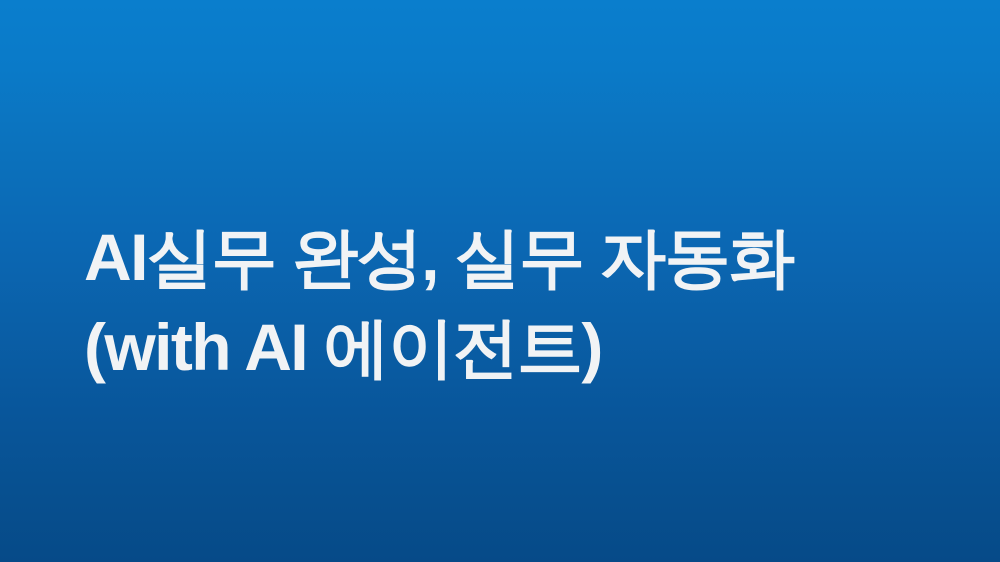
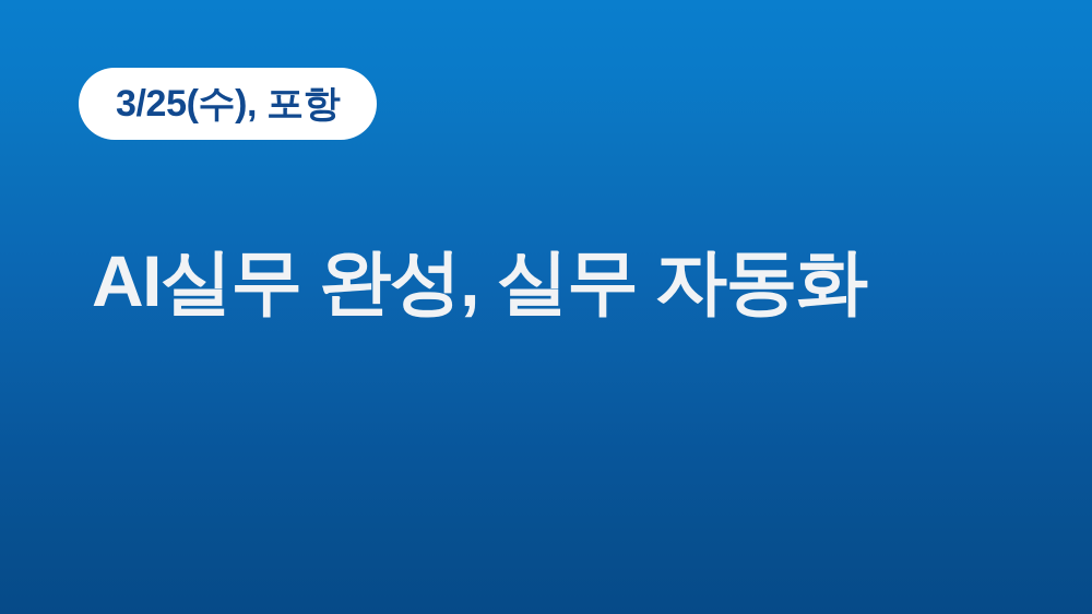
+ 3/25(수), 포항
  AI실무 완성, 실무 자동화
- (with AI 에이전트)
